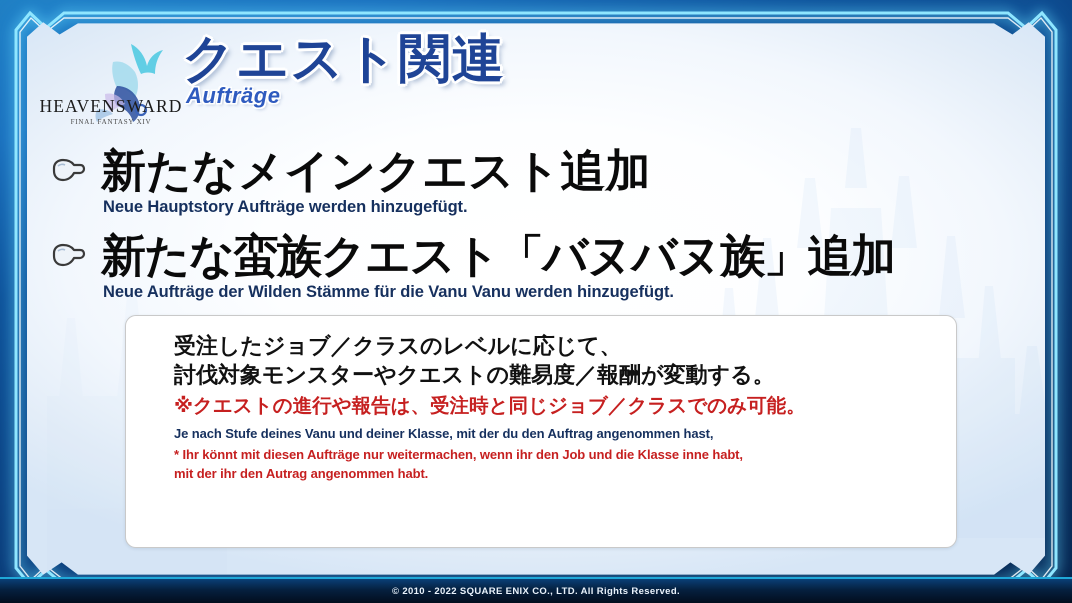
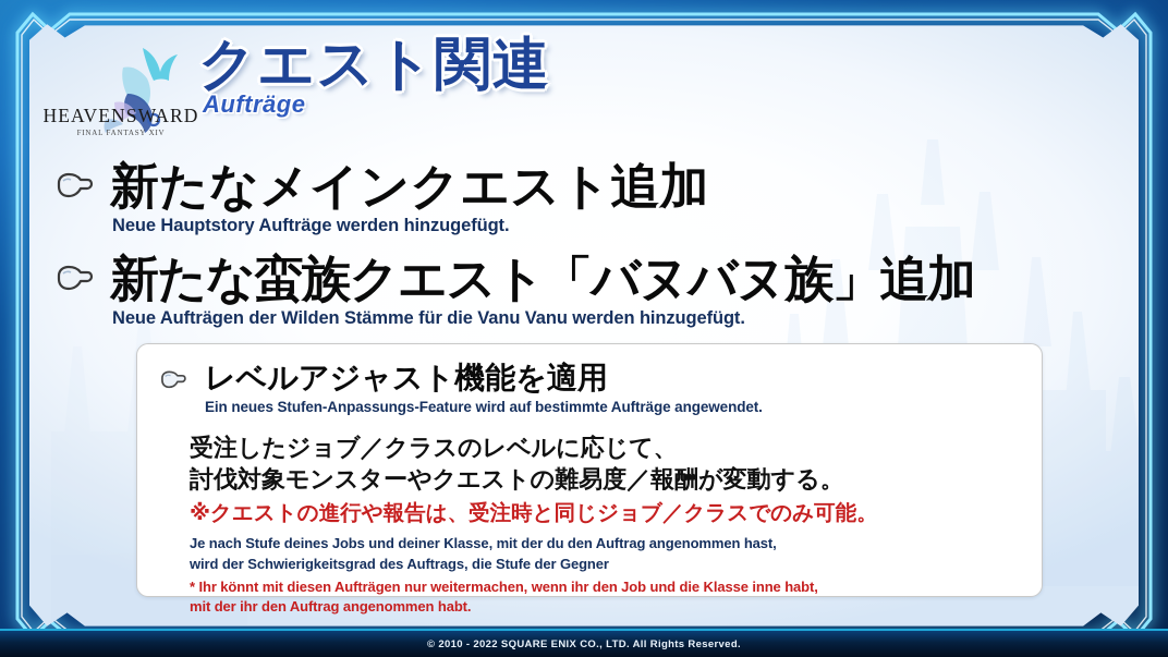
  HEAVENSWARD
  FINAL FANTASY XIV
  クエスト関連
  Aufträge
  新たなメインクエスト追加
  Neue Hauptstory Aufträge werden hinzugefügt.
  新たな蛮族クエスト「バヌバヌ族」追加
- Neue Aufträge der Wilden Stämme für die Vanu Vanu werden hinzugefügt.
+ Neue Aufträgen der Wilden Stämme für die Vanu Vanu werden hinzugefügt.
+ レベルアジャスト機能を適用
+ Ein neues Stufen-Anpassungs-Feature wird auf bestimmte Aufträge angewendet.
  受注したジョブ／クラスのレベルに応じて、
  討伐対象モンスターやクエストの難易度／報酬が変動する。
  ※クエストの進行や報告は、受注時と同じジョブ／クラスでのみ可能。
- Je nach Stufe deines Vanu und deiner Klasse, mit der du den Auftrag angenommen hast,
+ Je nach Stufe deines Jobs und deiner Klasse, mit der du den Auftrag angenommen hast,
+ wird der Schwierigkeitsgrad des Auftrags, die Stufe der Gegner
- * Ihr könnt mit diesen Aufträge nur weitermachen, wenn ihr den Job und die Klasse inne habt,
+ * Ihr könnt mit diesen Aufträgen nur weitermachen, wenn ihr den Job und die Klasse inne habt,
- mit der ihr den Autrag angenommen habt.
+ mit der ihr den Auftrag angenommen habt.
  © 2010 - 2022 SQUARE ENIX CO., LTD. All Rights Reserved.
